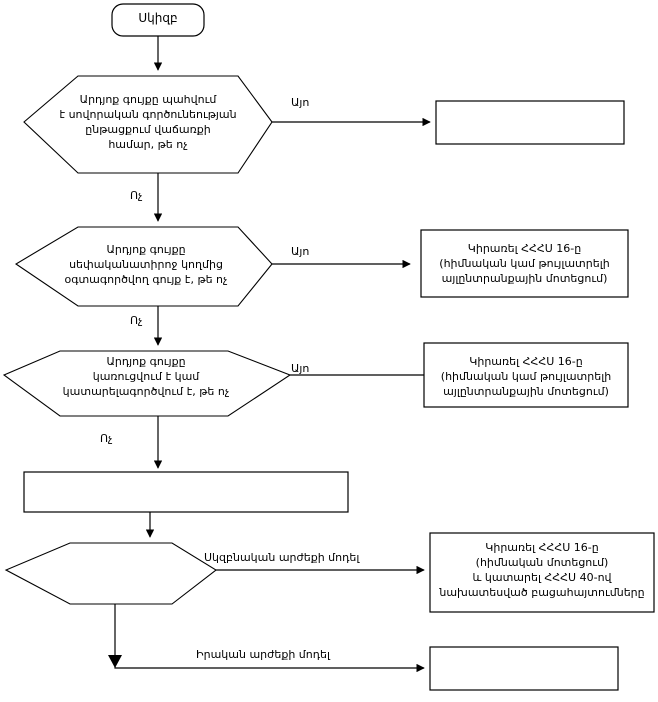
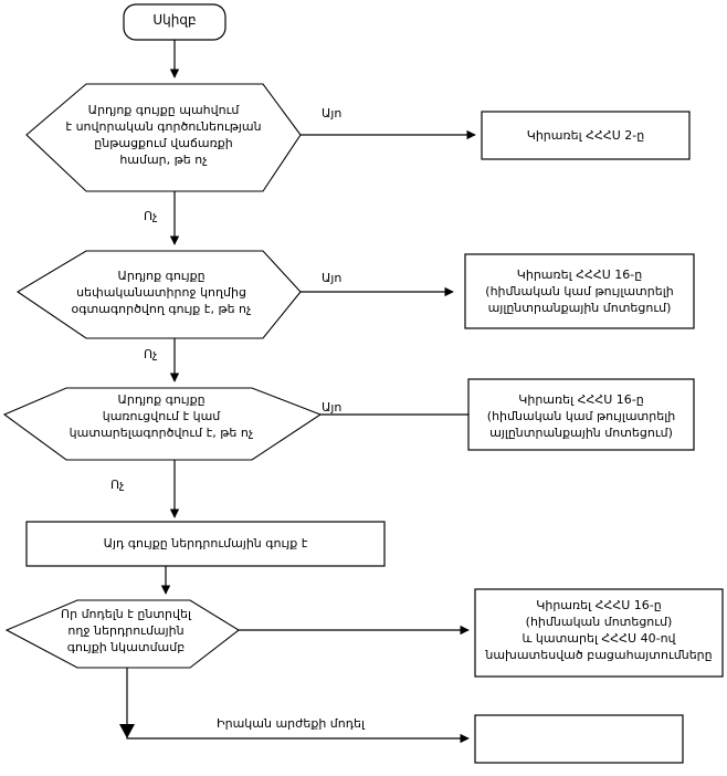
  Սկիզբ
  Արդյոք գույքը պահվում
  է սովորական գործունեության
  ընթացքում վաճառքի
  համար, թե ոչ
  Արդյոք գույքը
  սեփականատիրոջ կողմից
  օգտագործվող գույք է, թե ոչ
  Արդյոք գույքը
  կառուցվում է կամ
  կատարելագործվում է, թե ոչ
+ Այդ գույքը ներդրումային գույք է
+ Որ մոդելն է ընտրվել
+ ողջ ներդրումային
+ գույքի նկատմամբ
+ Կիրառել ՀՀՀՍ 2-ը
  Կիրառել ՀՀՀՍ 16-ը
  (հիմնական կամ թույլատրելի
  այլընտրանքային մոտեցում)
  Կիրառել ՀՀՀՍ 16-ը
  (հիմնական կամ թույլատրելի
  այլընտրանքային մոտեցում)
  Կիրառել ՀՀՀՍ 16-ը
  (հիմնական մոտեցում)
  և կատարել ՀՀՀՍ 40-ով
  նախատեսված բացահայտումները
  Այո
  Ոչ
  Այո
  Ոչ
  Այո
  Ոչ
- Սկզբնական արժեքի մոդել
  Իրական արժեքի մոդել
